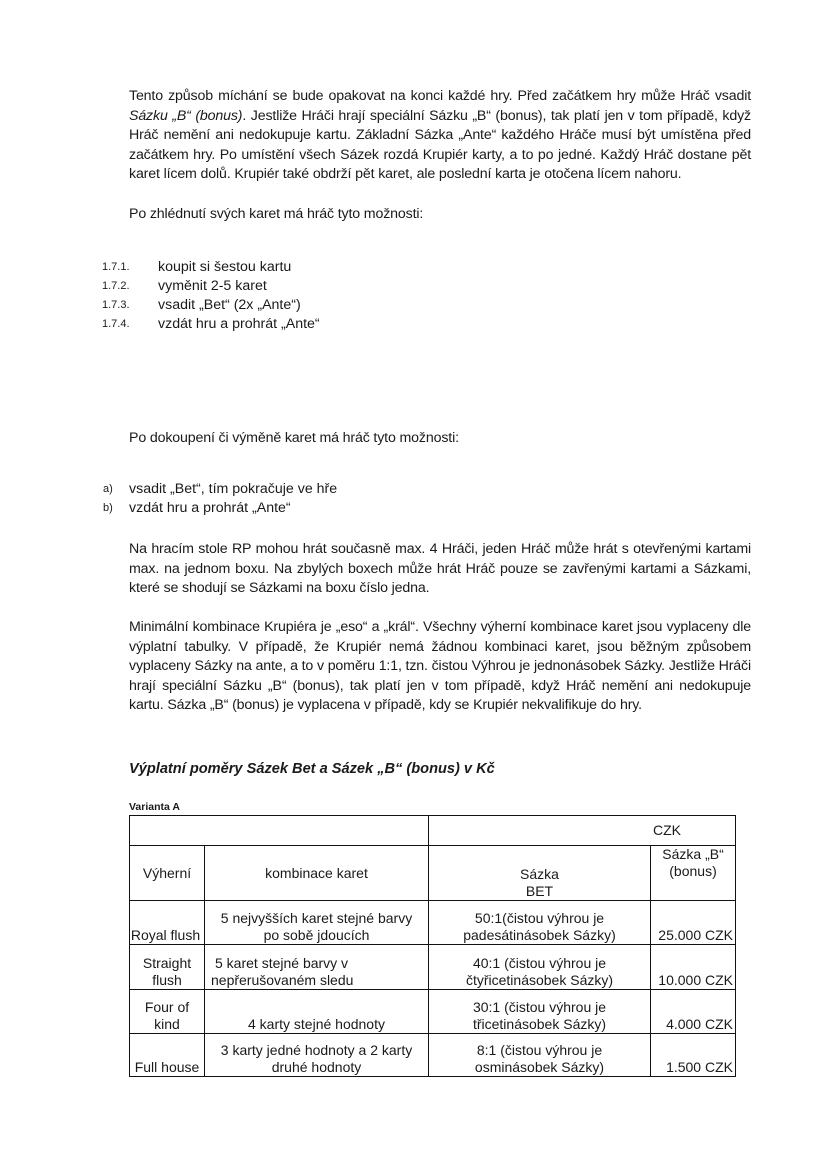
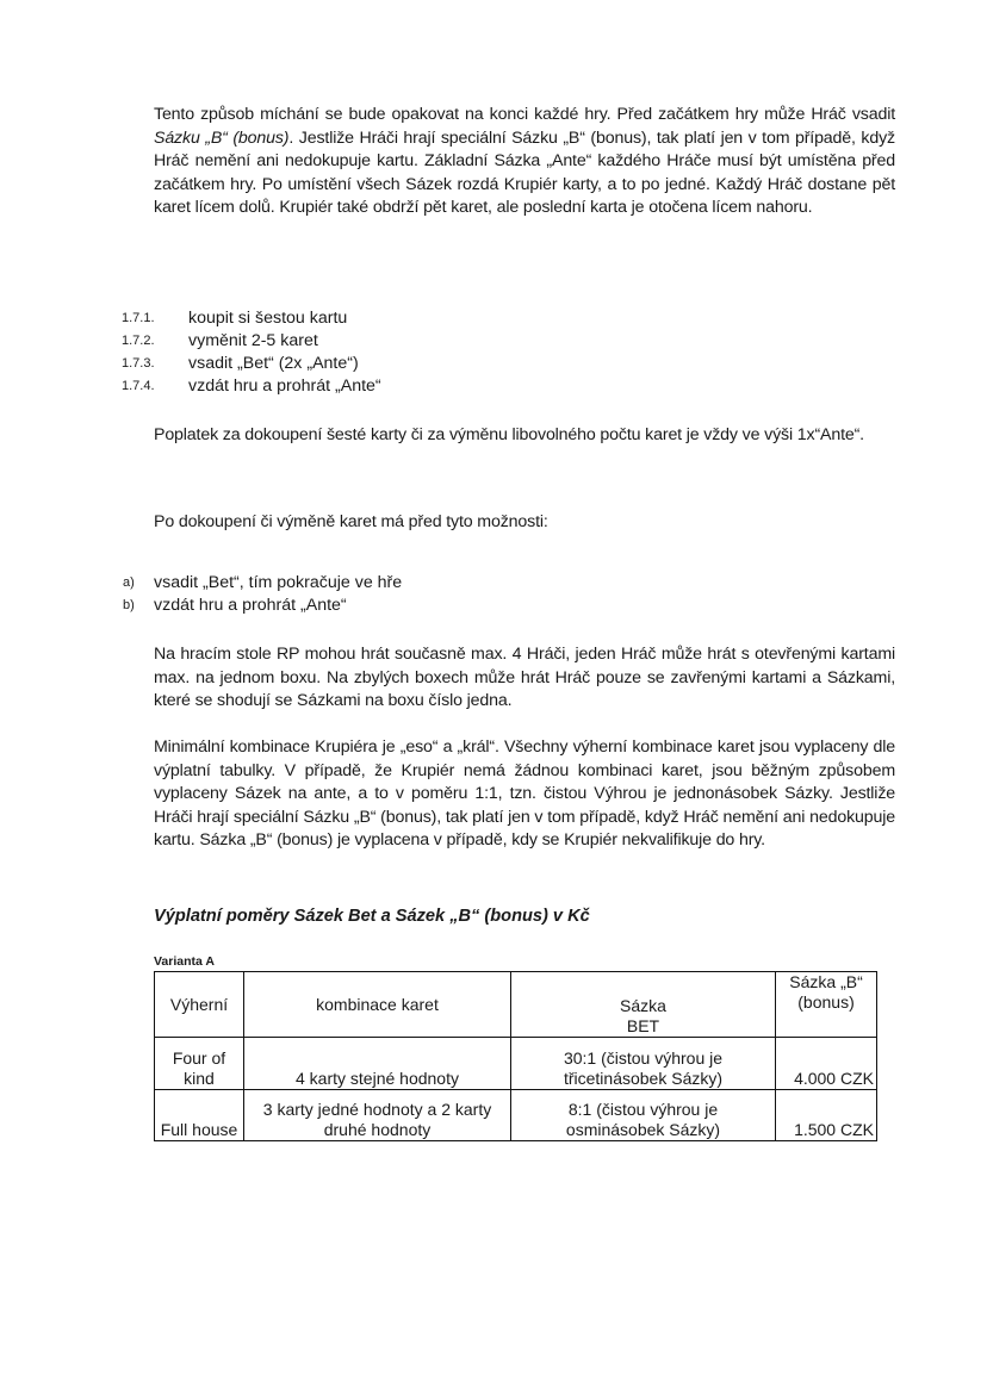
  Tento způsob míchání se bude opakovat na konci každé hry. Před začátkem hry může Hráč vsadit Sázku „B“ (bonus). Jestliže Hráči hrají speciální Sázku „B“ (bonus), tak platí jen v tom případě, když Hráč nemění ani nedokupuje kartu. Základní Sázka „Ante“ každého Hráče musí být umístěna před začátkem hry. Po umístění všech Sázek rozdá Krupiér karty, a to po jedné. Každý Hráč dostane pět karet lícem dolů. Krupiér také obdrží pět karet, ale poslední karta je otočena lícem nahoru.
- Po zhlédnutí svých karet má hráč tyto možnosti:
  1.7.1.
  koupit si šestou kartu
  1.7.2.
  vyměnit 2-5 karet
  1.7.3.
  vsadit „Bet“ (2x „Ante“)
  1.7.4.
  vzdát hru a prohrát „Ante“
+ Poplatek za dokoupení šesté karty či za výměnu libovolného počtu karet je vždy ve výši 1x“Ante“.
- Po dokoupení či výměně karet má hráč tyto možnosti:
+ Po dokoupení či výměně karet má před tyto možnosti:
  a)
  vsadit „Bet“, tím pokračuje ve hře
  b)
  vzdát hru a prohrát „Ante“
  Na hracím stole RP mohou hrát současně max. 4 Hráči, jeden Hráč může hrát s otevřenými kartami max. na jednom boxu. Na zbylých boxech může hrát Hráč pouze se zavřenými kartami a Sázkami, které se shodují se Sázkami na boxu číslo jedna.
- Minimální kombinace Krupiéra je „eso“ a „král“. Všechny výherní kombinace karet jsou vyplaceny dle výplatní tabulky. V případě, že Krupiér nemá žádnou kombinaci karet, jsou běžným způsobem vyplaceny Sázky na ante, a to v poměru 1:1, tzn. čistou Výhrou je jednonásobek Sázky. Jestliže Hráči hrají speciální Sázku „B“ (bonus), tak platí jen v tom případě, když Hráč nemění ani nedokupuje kartu. Sázka „B“ (bonus) je vyplacena v případě, kdy se Krupiér nekvalifikuje do hry.
+ Minimální kombinace Krupiéra je „eso“ a „král“. Všechny výherní kombinace karet jsou vyplaceny dle výplatní tabulky. V případě, že Krupiér nemá žádnou kombinaci karet, jsou běžným způsobem vyplaceny Sázek na ante, a to v poměru 1:1, tzn. čistou Výhrou je jednonásobek Sázky. Jestliže Hráči hrají speciální Sázku „B“ (bonus), tak platí jen v tom případě, když Hráč nemění ani nedokupuje kartu. Sázka „B“ (bonus) je vyplacena v případě, kdy se Krupiér nekvalifikuje do hry.
  Výplatní poměry Sázek Bet a Sázek „B“ (bonus) v Kč
  Varianta A
- 	CZK
  Výherní	kombinace karet	SázkaBET	Sázka „B“(bonus)
- Royal flush	5 nejvyšších karet stejné barvypo sobě jdoucích	50:1(čistou výhrou jepadesátinásobek Sázky)	25.000 CZK
- Straightflush	5 karet stejné barvy vnepřerušovaném sledu	40:1 (čistou výhrou ječtyřicetinásobek Sázky)	10.000 CZK
  Four ofkind	4 karty stejné hodnoty	30:1 (čistou výhrou jetřicetinásobek Sázky)	4.000 CZK
  Full house	3 karty jedné hodnoty a 2 kartydruhé hodnoty	8:1 (čistou výhrou jeosminásobek Sázky)	1.500 CZK
